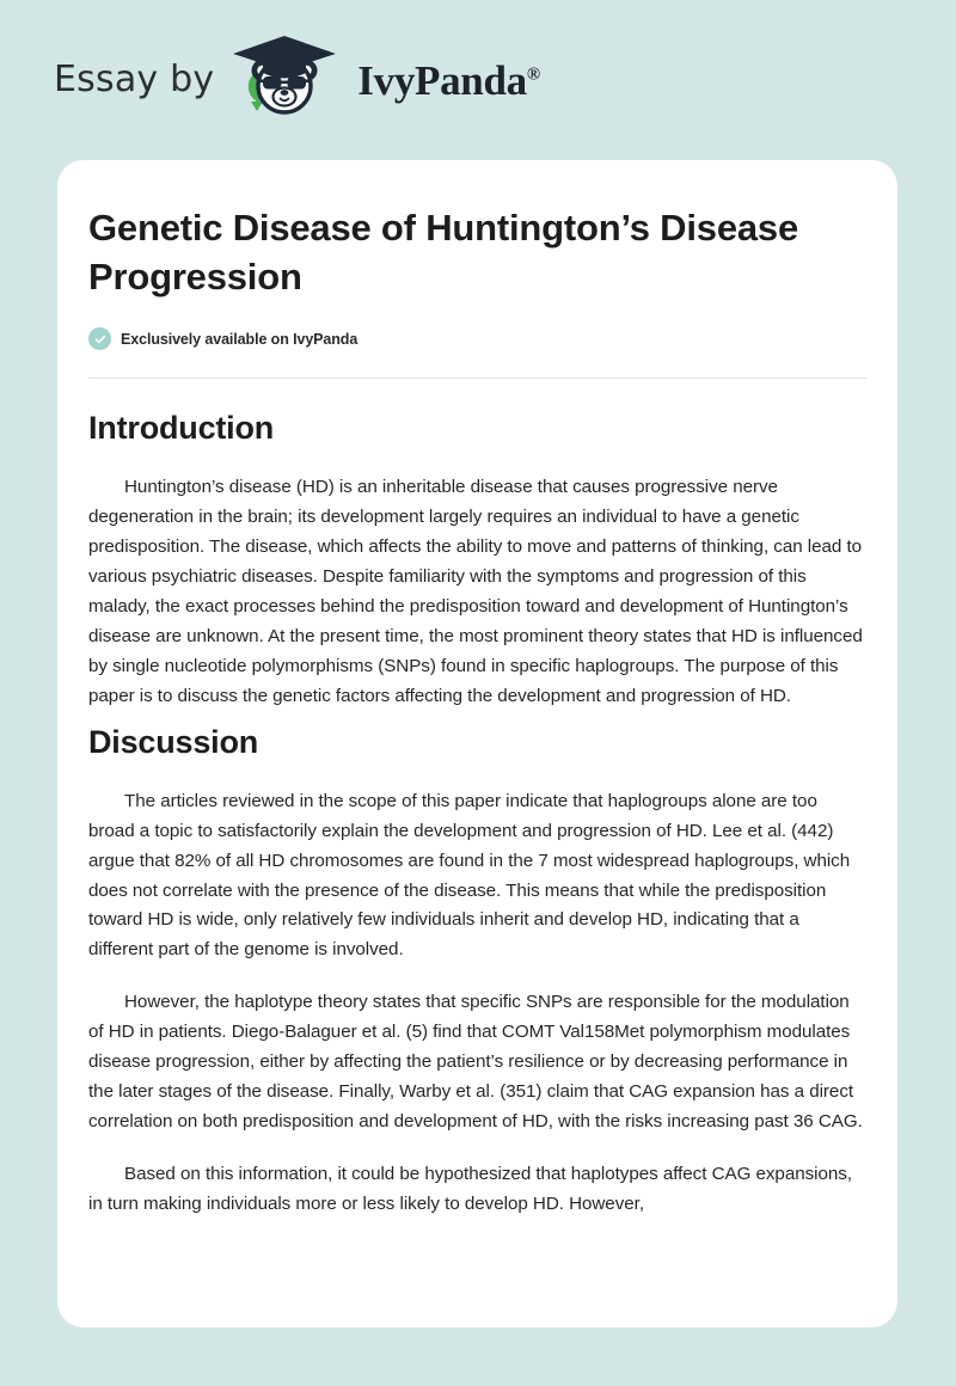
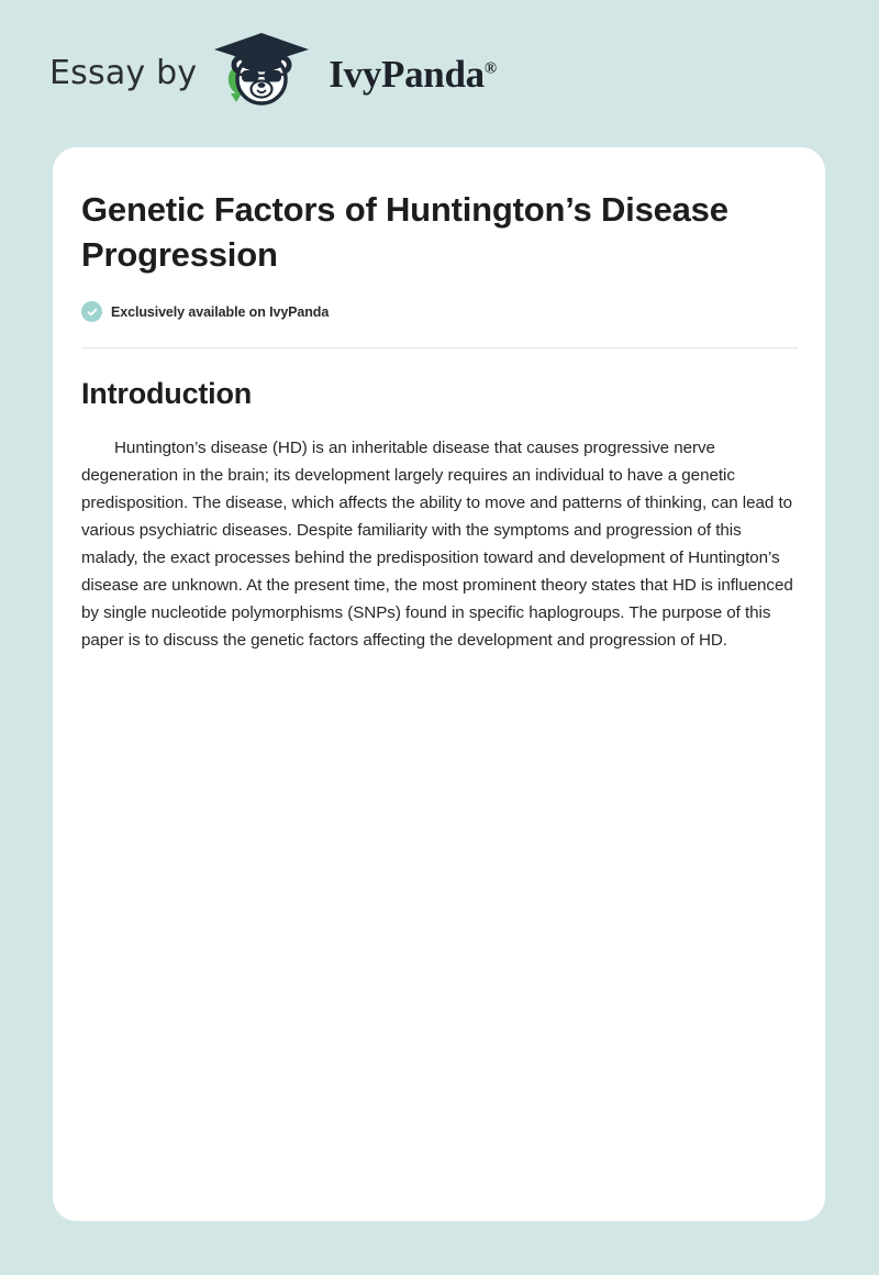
  Essay by
  IvyPanda®
- Genetic Disease of Huntington’s Disease Progression
+ Genetic Factors of Huntington’s Disease Progression
  Exclusively available on IvyPanda
  Introduction
  Huntington’s disease (HD) is an inheritable disease that causes progressive nerve degeneration in the brain; its development largely requires an individual to have a genetic predisposition. The disease, which affects the ability to move and patterns of thinking, can lead to various psychiatric diseases. Despite familiarity with the symptoms and progression of this malady, the exact processes behind the predisposition toward and development of Huntington’s disease are unknown. At the present time, the most prominent theory states that HD is influenced by single nucleotide polymorphisms (SNPs) found in specific haplogroups. The purpose of this paper is to discuss the genetic factors affecting the development and progression of HD.
- Discussion
- The articles reviewed in the scope of this paper indicate that haplogroups alone are too broad a topic to satisfactorily explain the development and progression of HD. Lee et al. (442) argue that 82% of all HD chromosomes are found in the 7 most widespread haplogroups, which does not correlate with the presence of the disease. This means that while the predisposition toward HD is wide, only relatively few individuals inherit and develop HD, indicating that a different part of the genome is involved.
- However, the haplotype theory states that specific SNPs are responsible for the modulation of HD in patients. Diego-Balaguer et al. (5) find that COMT Val158Met polymorphism modulates disease progression, either by affecting the patient’s resilience or by decreasing performance in the later stages of the disease. Finally, Warby et al. (351) claim that CAG expansion has a direct correlation on both predisposition and development of HD, with the risks increasing past 36 CAG.
- Based on this information, it could be hypothesized that haplotypes affect CAG expansions, in turn making individuals more or less likely to develop HD. However,
